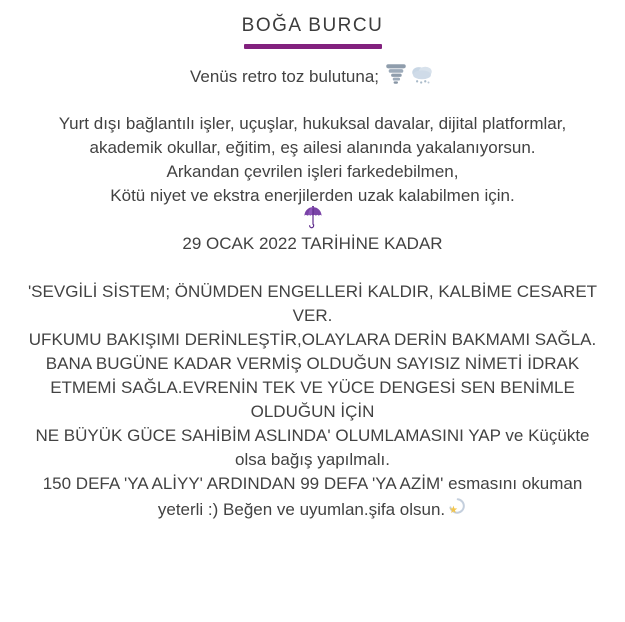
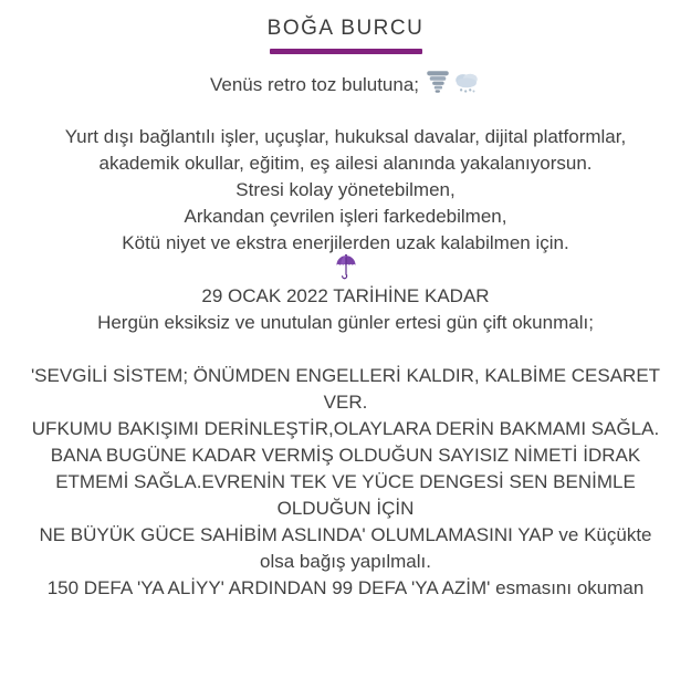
  BOĞA BURCU
  Venüs retro toz bulutuna;
  Yurt dışı bağlantılı işler, uçuşlar, hukuksal davalar, dijital platformlar,
  akademik okullar, eğitim, eş ailesi alanında yakalanıyorsun.
+ Stresi kolay yönetebilmen,
  Arkandan çevrilen işleri farkedebilmen,
  Kötü niyet ve ekstra enerjilerden uzak kalabilmen için.
  29 OCAK 2022 TARİHİNE KADAR
+ Hergün eksiksiz ve unutulan günler ertesi gün çift okunmalı;
  'SEVGİLİ SİSTEM; ÖNÜMDEN ENGELLERİ KALDIR, KALBİME CESARET
  VER.
  UFKUMU BAKIŞIMI DERİNLEŞTİR,OLAYLARA DERİN BAKMAMI SAĞLA.
  BANA BUGÜNE KADAR VERMİŞ OLDUĞUN SAYISIZ NİMETİ İDRAK
  ETMEMİ SAĞLA.EVRENİN TEK VE YÜCE DENGESİ SEN BENİMLE
  OLDUĞUN İÇİN
  NE BÜYÜK GÜCE SAHİBİM ASLINDA' OLUMLAMASINI YAP ve Küçükte
  olsa bağış yapılmalı.
  150 DEFA 'YA ALİYY' ARDINDAN 99 DEFA 'YA AZİM' esmasını okuman
- yeterli :) Beğen ve uyumlan.şifa olsun.
